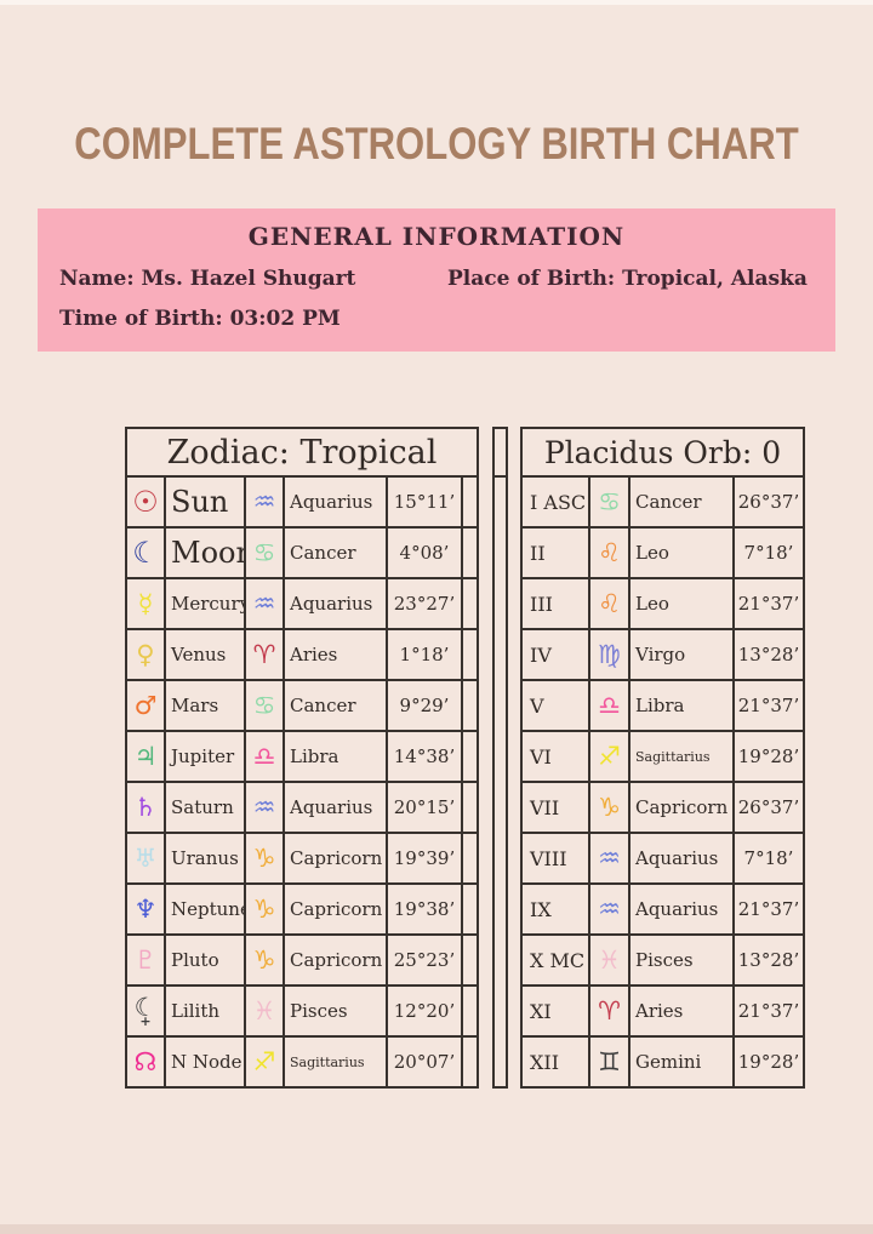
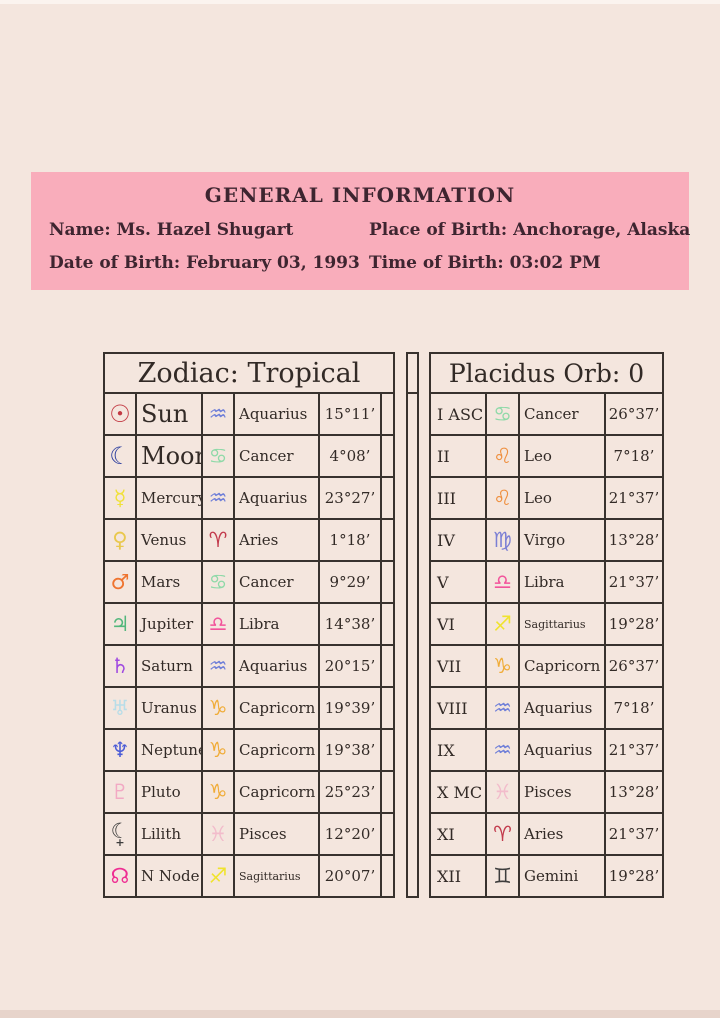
- COMPLETE ASTROLOGY BIRTH CHART
  GENERAL INFORMATION
  Name: Ms. Hazel Shugart
- Place of Birth: Tropical, Alaska
+ Place of Birth: Anchorage, Alaska
+ Date of Birth: February 03, 1993
  Time of Birth: 03:02 PM
  Zodiac: Tropical
  ☉
  Sun
  ♒
  Aquarius
  15°11’
  ☾
  Moo
  ♋
  Cancer
  4°08’
  ☿
  Mercur
  ♒
  Aquarius
  23°27’
  ♀
  Venus
  ♈
  Aries
  1°18’
  ♂
  Mars
  ♋
  Cancer
  9°29’
  ♃
  Jupiter
  ♎
  Libra
  14°38’
  ♄
  Saturn
  ♒
  Aquarius
  20°15’
  ♅
  Uranus
  ♑
  Capricorn
  19°39’
  ♆
  Neptun
  ♑
  Capricorn
  19°38’
  ♇
  Pluto
  ♑
  Capricorn
  25°23’
  ☾
  +
  Lilith
  ♓
  Pisces
  12°20’
  ☊
  N Node
  ♐
  Sagittarius
  20°07’
  Placidus Orb: 0
  I ASC
  ♋
  Cancer
  26°37’
  II
  ♌
  Leo
  7°18’
  III
  ♌
  Leo
  21°37’
  IV
  ♍
  Virgo
  13°28’
  V
  ♎
  Libra
  21°37’
  VI
  ♐
  Sagittarius
  19°28’
  VII
  ♑
  Capricorn
  26°37’
  VIII
  ♒
  Aquarius
  7°18’
  IX
  ♒
  Aquarius
  21°37’
  X MC
  ♓
  Pisces
  13°28’
  XI
  ♈
  Aries
  21°37’
  XII
  ♊
  Gemini
  19°28’
